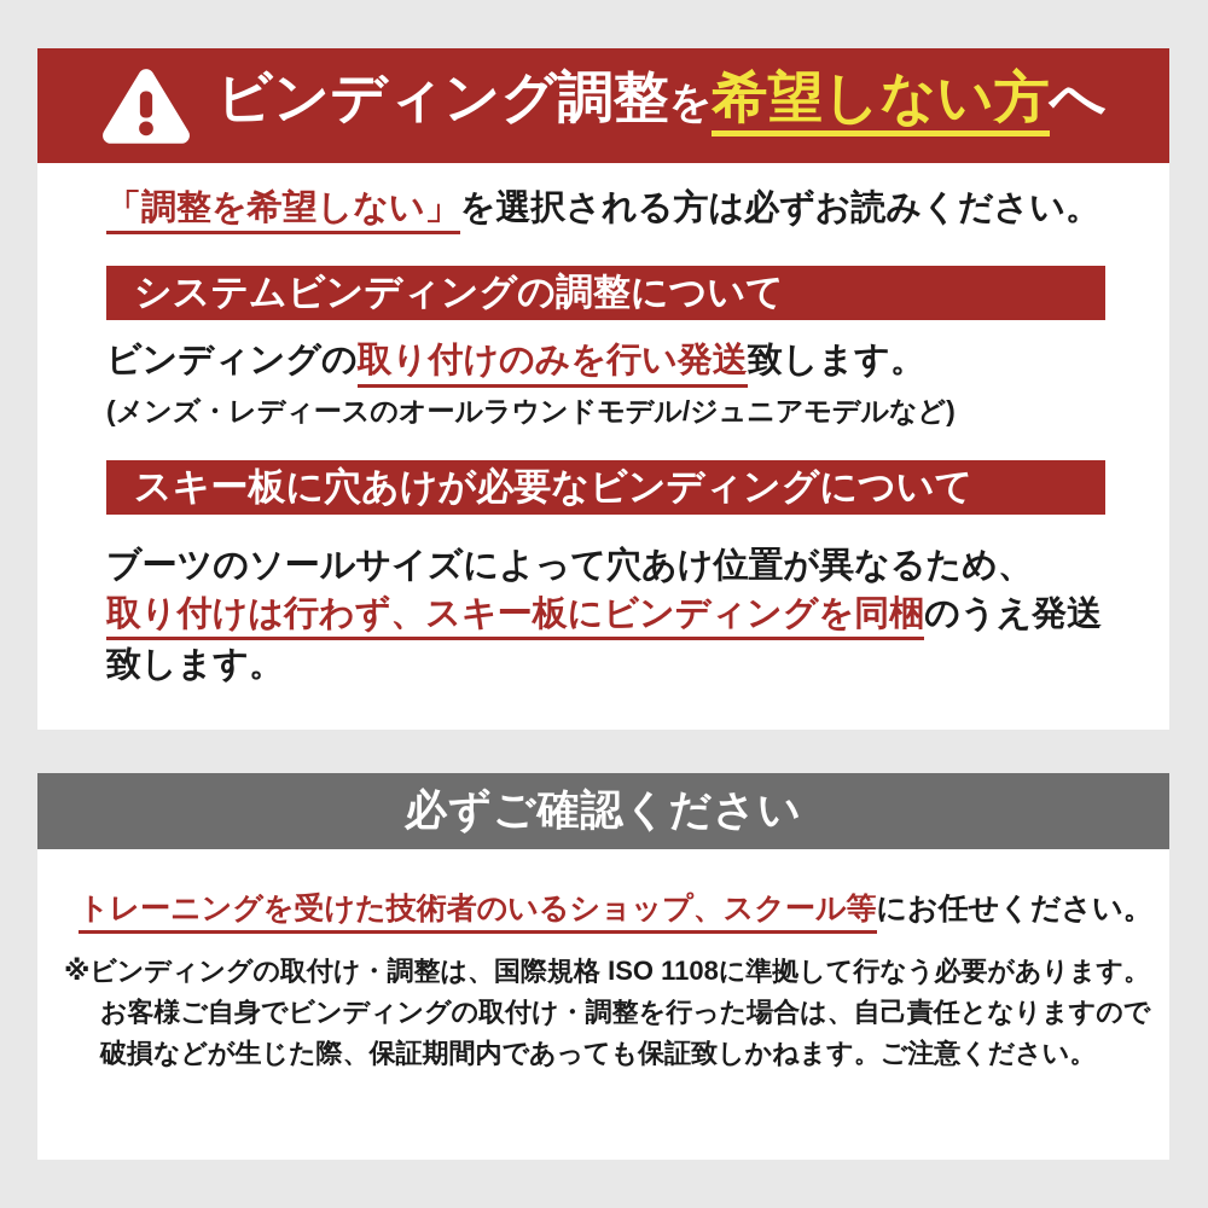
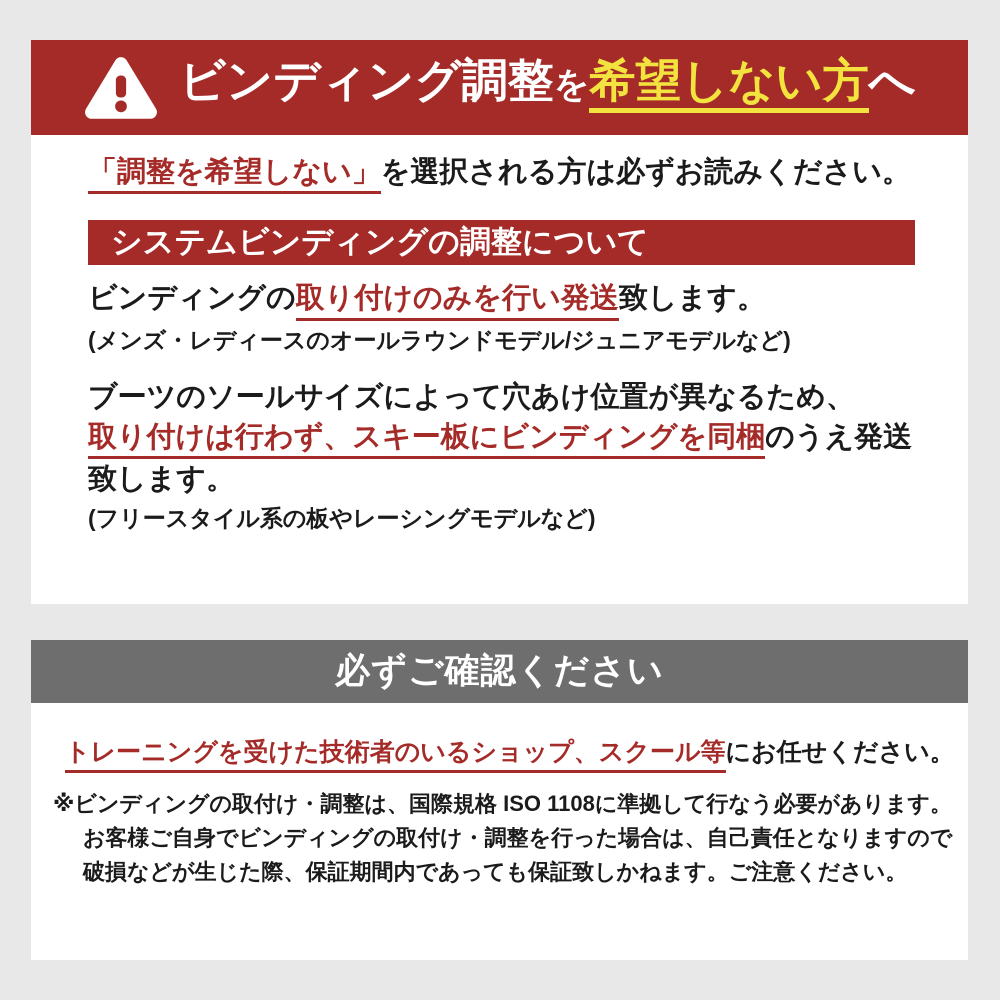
  ビンディング調整を希望しない方へ
  「調整を希望しない」を選択される方は必ずお読みください。
  システムビンディングの調整について
  ビンディングの取り付けのみを行い発送致します。
  (メンズ・レディースのオールラウンドモデル/ジュニアモデルなど)
- スキー板に穴あけが必要なビンディングについて
  ブーツのソールサイズによって穴あけ位置が異なるため、
  取り付けは行わず、スキー板にビンディングを同梱のうえ発送
  致します。
+ (フリースタイル系の板やレーシングモデルなど)
  必ずご確認ください
  トレーニングを受けた技術者のいるショップ、スクール等にお任せください。
  ※ビンディングの取付け・調整は、国際規格 ISO 1108に準拠して行なう必要があります。
  お客様ご自身でビンディングの取付け・調整を行った場合は、自己責任となりますので
  破損などが生じた際、保証期間内であっても保証致しかねます。ご注意ください。
